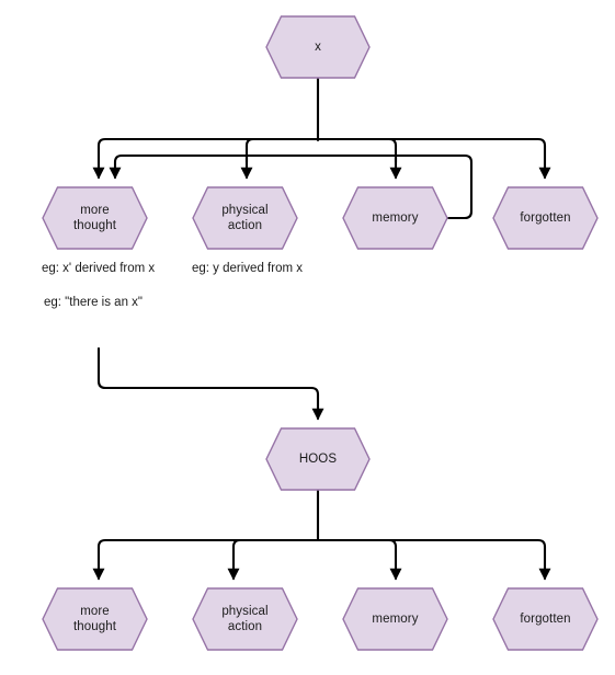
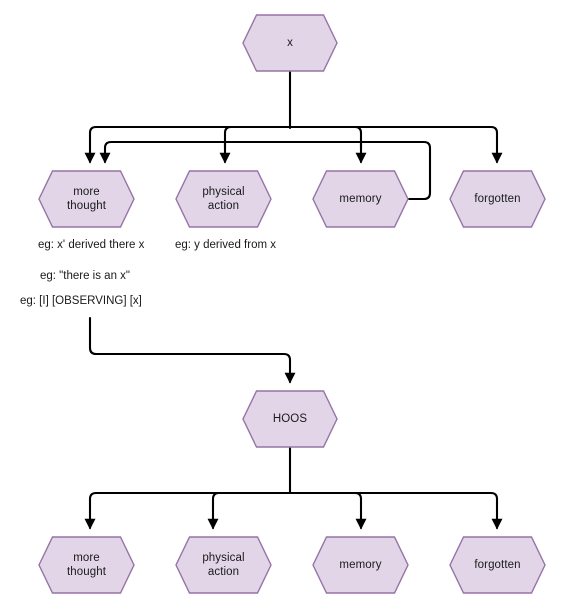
  x
  more
  thought
  physical
  action
  memory
  forgotten
  HOOS
  more
  thought
  physical
  action
  memory
  forgotten
- eg: x' derived from x
+ eg: x' derived there x
  eg: "there is an x"
+ eg: [I] [OBSERVING] [x]
  eg: y derived from x
